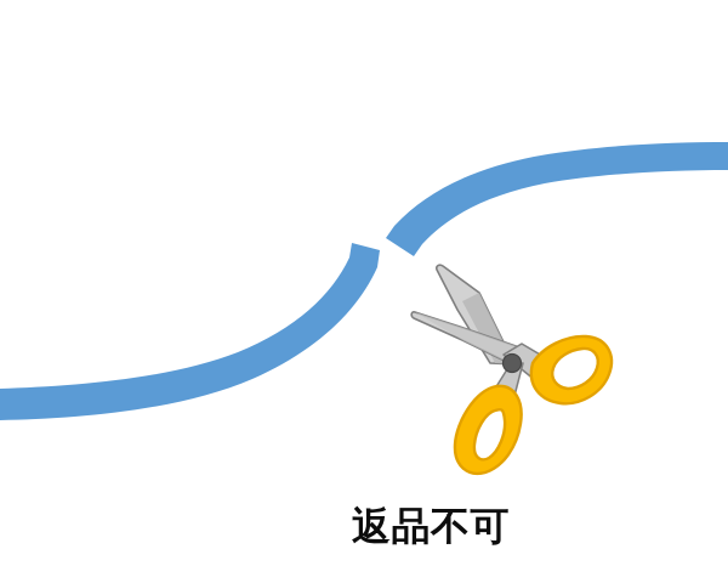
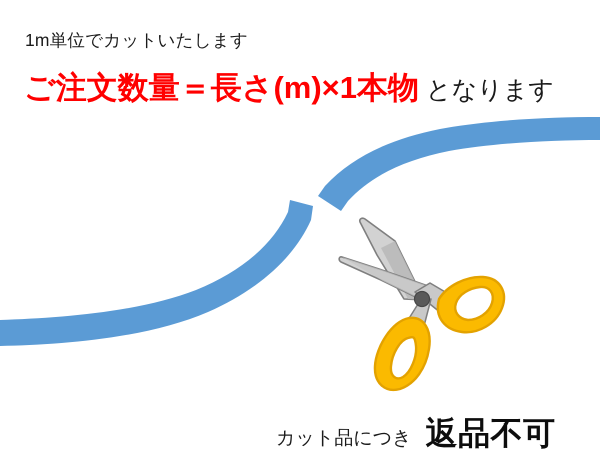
+ 1m単位でカットいたします
+ ご注文数量＝長さ(m)×1本物 となります
+ カット品につき
  返品不可
